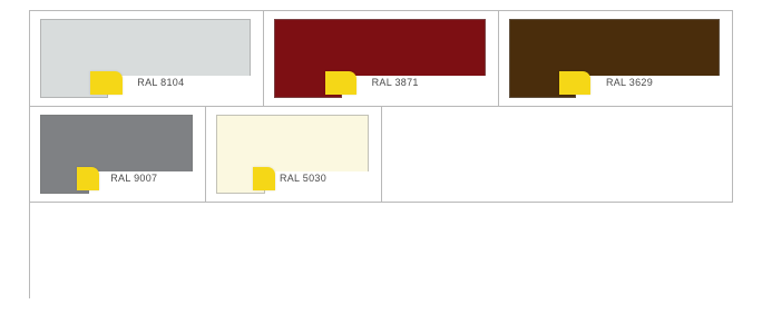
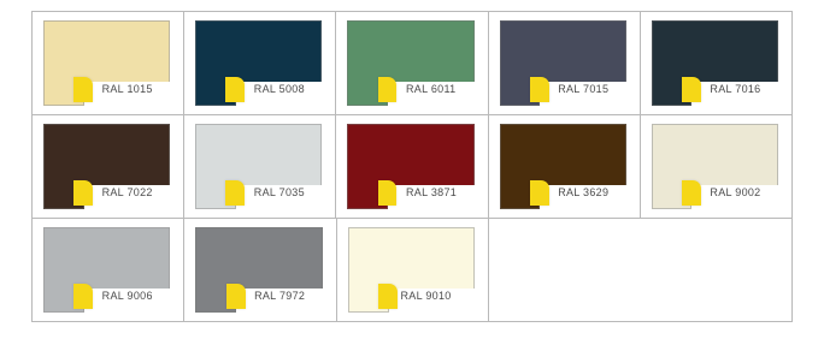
+ RAL 1015
+ RAL 5008
+ RAL 6011
+ RAL 7015
+ RAL 7016
+ RAL 7022
- RAL 8104
+ RAL 7035
  RAL 3871
  RAL 3629
+ RAL 9002
+ RAL 9006
- RAL 9007
+ RAL 7972
- RAL 5030
+ RAL 9010
